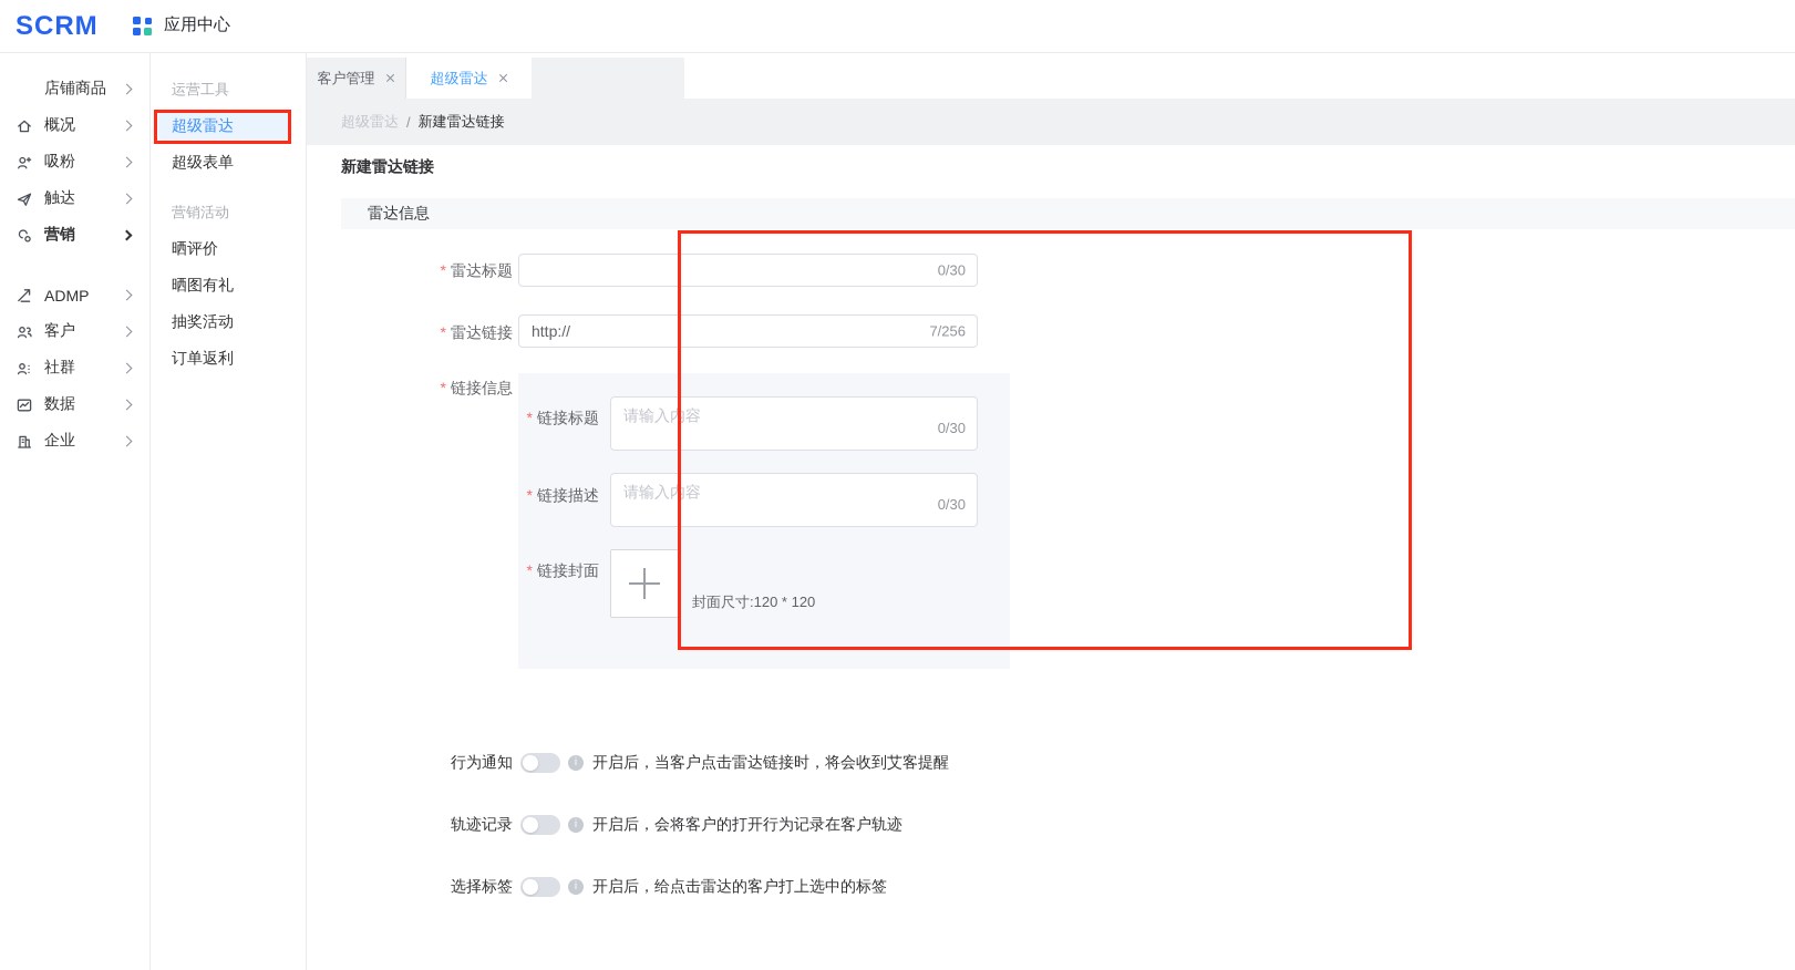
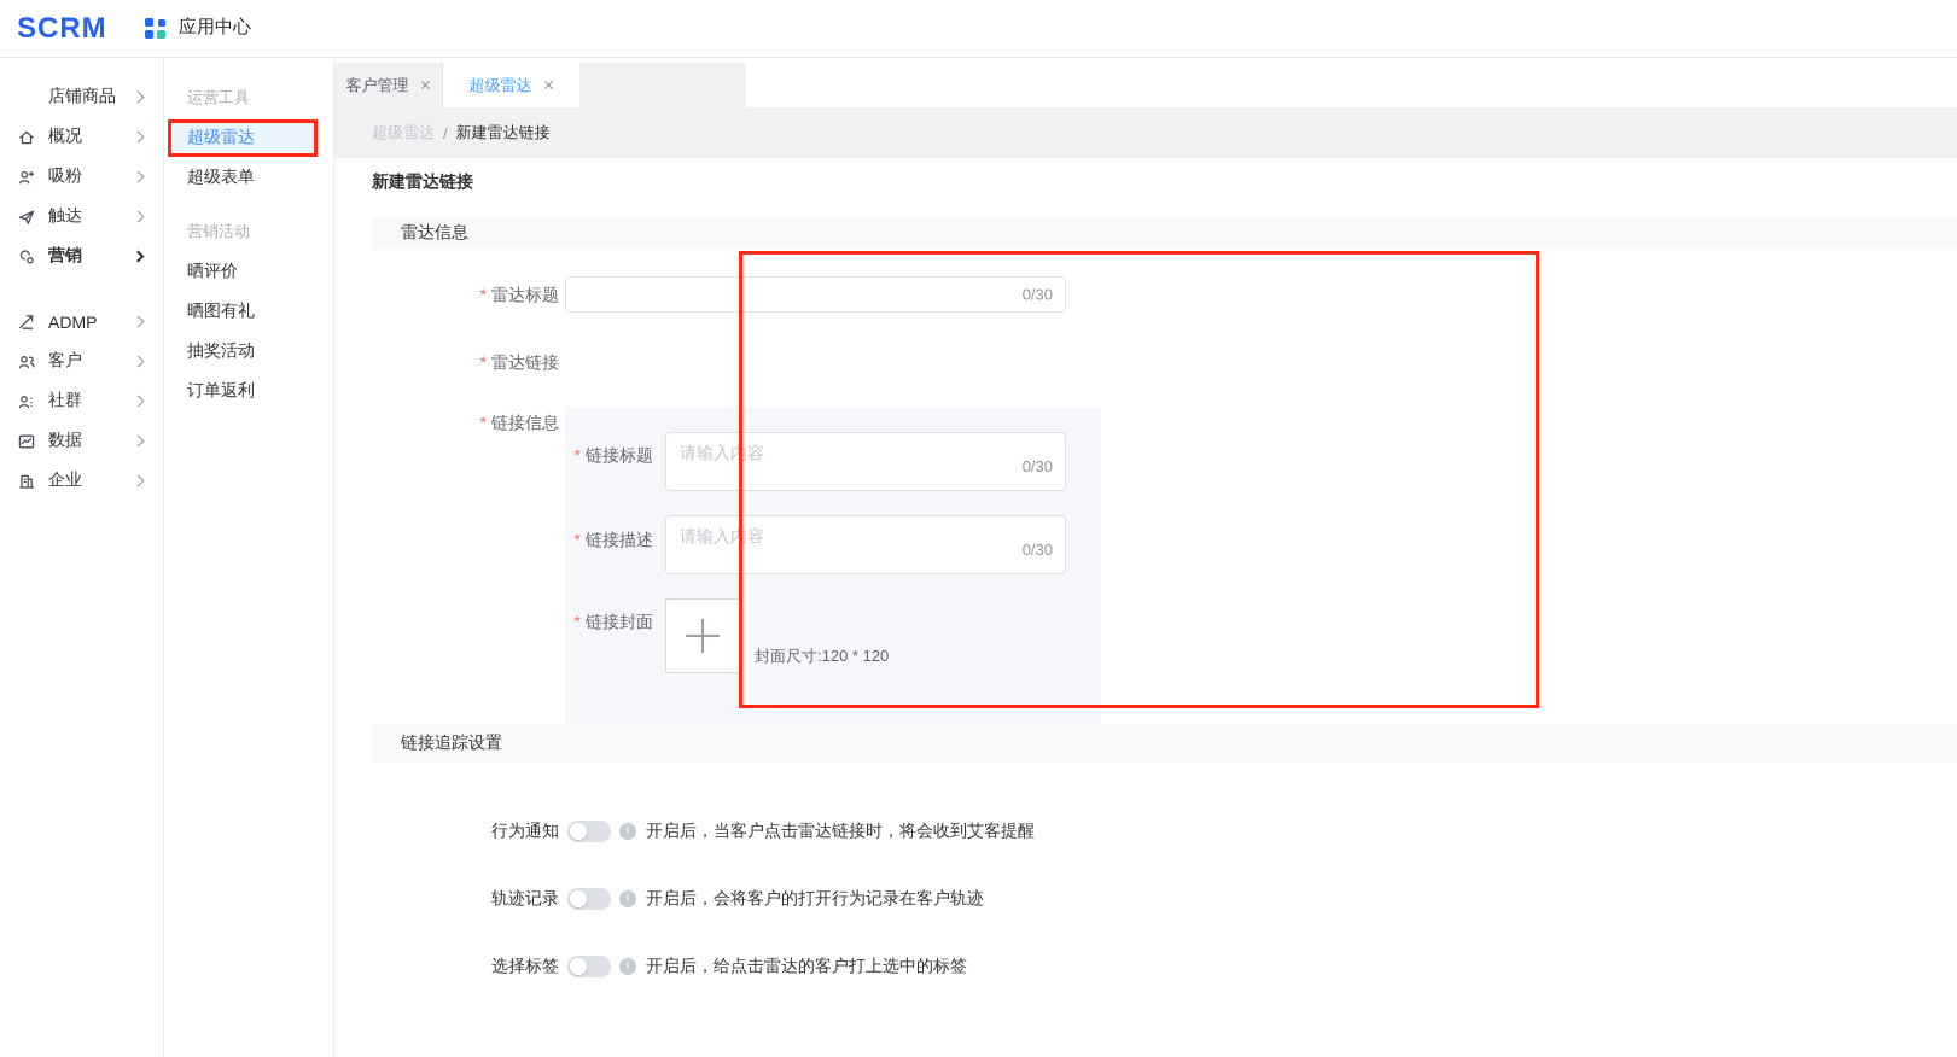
  SCRM
  应用中心
  店铺商品
  概况
  吸粉
  触达
  营销
  ADMP
  客户
  社群
  数据
  企业
  运营工具
  超级雷达
  超级表单
  营销活动
  晒评价
  晒图有礼
  抽奖活动
  订单返利
  客户管理
  超级雷达
  超级雷达
  /
  新建雷达链接
  新建雷达链接
  雷达信息
  * 雷达标题
  0/30
  * 雷达链接
- http://
- 7/256
  * 链接信息
  * 链接标题
  请输入内容
  0/30
  * 链接描述
  请输入内容
  0/30
  * 链接封面
  封面尺寸:120 * 120
+ 链接追踪设置
  行为通知
  i
  开启后，当客户点击雷达链接时，将会收到艾客提醒
  轨迹记录
  i
  开启后，会将客户的打开行为记录在客户轨迹
  选择标签
  i
  开启后，给点击雷达的客户打上选中的标签
